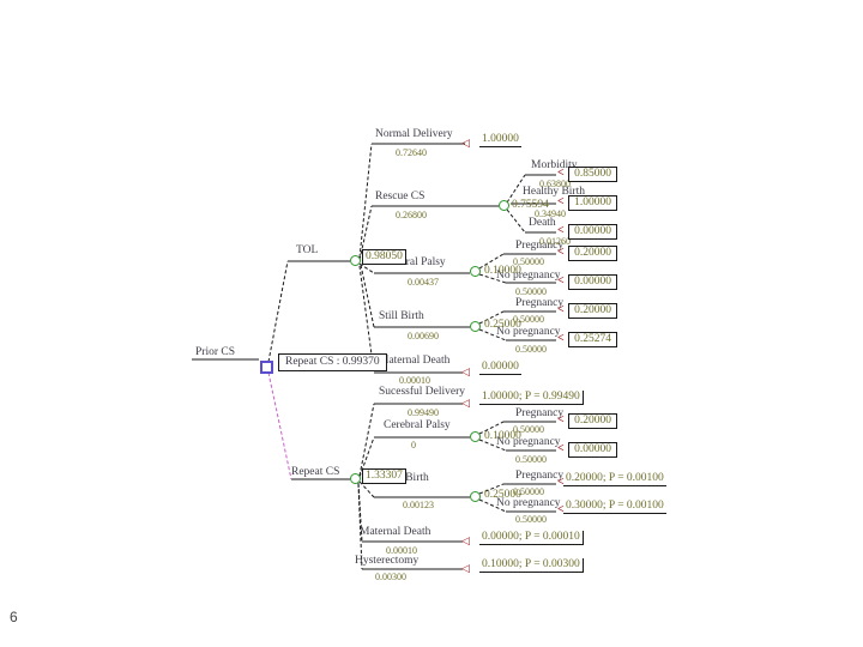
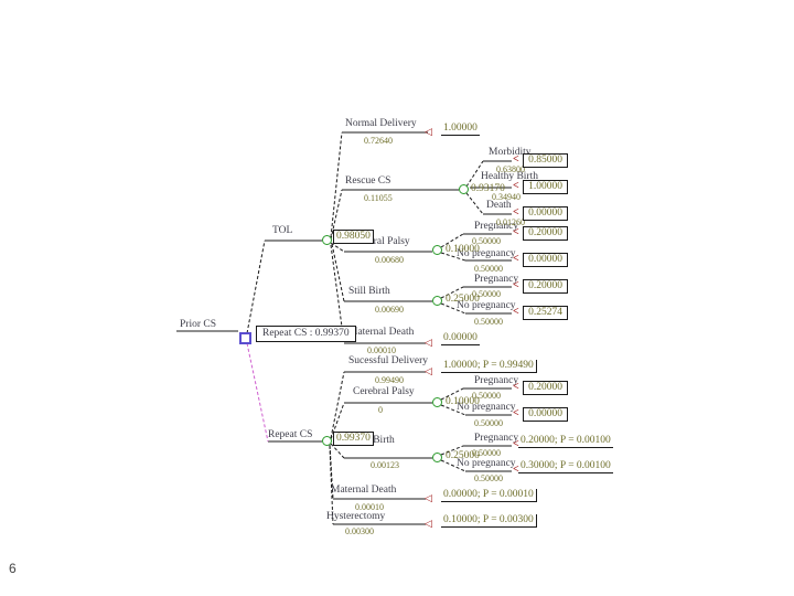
  Normal Delivery
  Rescue CS
  Morbidity
  Healthy Birth
  Death
  TOL
  Pregnancy
  No pregnancy
  Still Birth
  Pregnancy
  No pregnancy
  aternal Death
  Prior CS
  Sucessful Delivery
  Cerebral Palsy
  Pregnancy
  No pregnancy
  Repeat CS
  Pregnancy
  No pregnancy
  Maternal Death
  Hysterectomy
  0.72640
- 0.26800
+ 0.11055
  0.63800
  0.34940
  0.01260
- 0.00437
+ 0.00680
  0.50000
  0.50000
  0.00690
  0.50000
  0.50000
  0.00010
  0.99490
  0
  0.50000
  0.50000
  0.00123
  0.50000
  0.50000
  0.00010
  0.00300
- 0.75594
+ 0.93170
  0.10000
  0.25000
  0.10000
  0.25000
  1.00000
  0.00000
  1.00000; P = 0.99490
  0.20000; P = 0.00100
  0.30000; P = 0.00100
  0.00000; P = 0.00010
  0.10000; P = 0.00300
  ◁
  ◁
  ◁
  ◁
  ◁
  <
  <
  <
  <
  <
  <
  <
  <
  <
  <
  <
  0.85000
  1.00000
  0.00000
  0.20000
  0.00000
  0.20000
  0.25274
  0.20000
  0.00000
  0.98050
- 1.33307
+ 0.99370
  Repeat CS : 0.99370
  6
